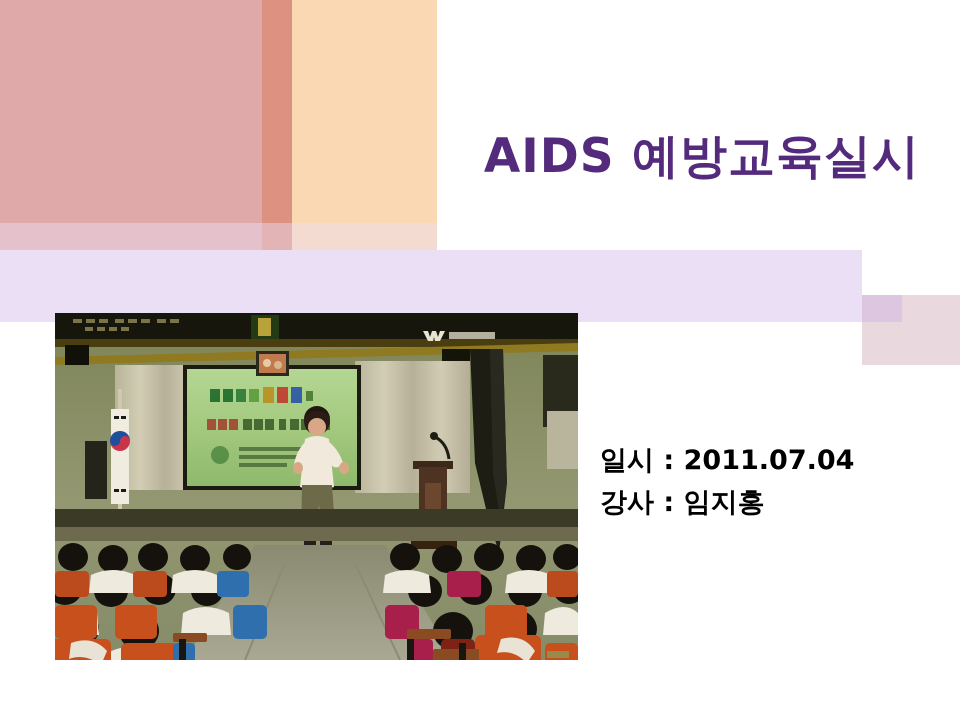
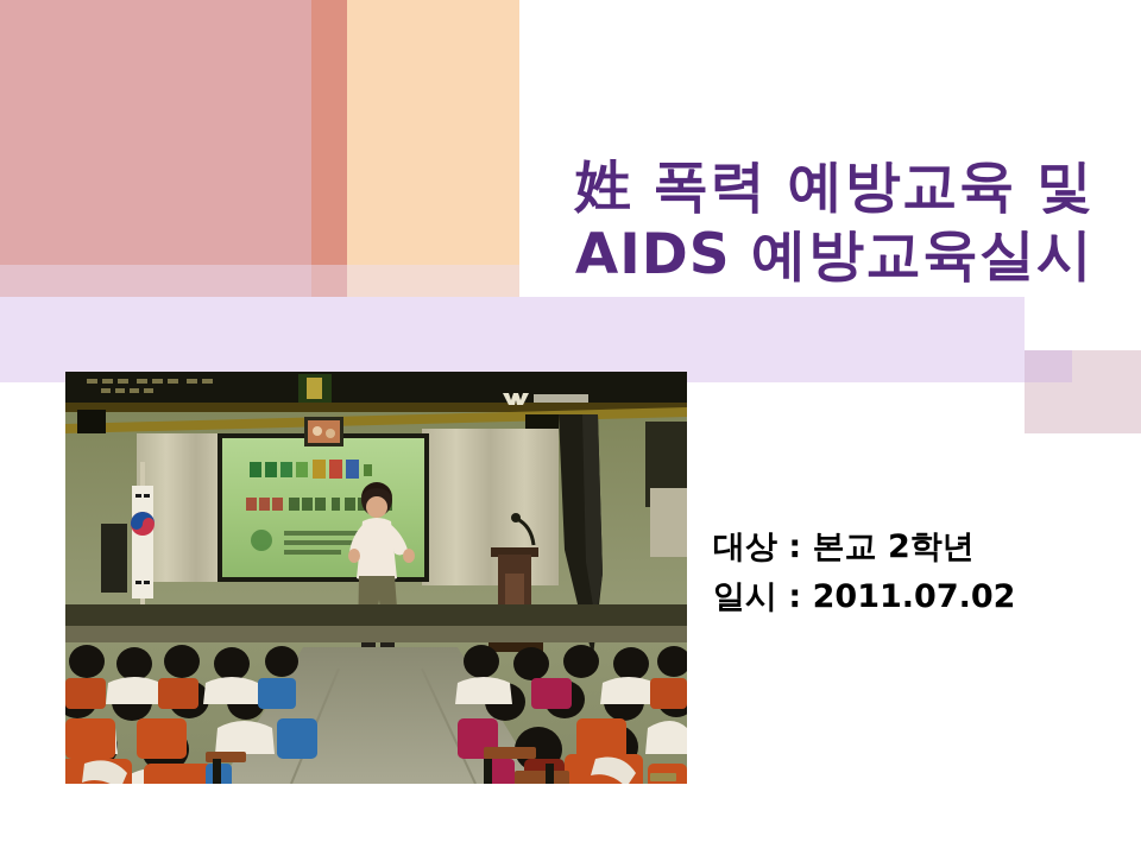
+ 姓 폭력 예방교육 및
  AIDS 예방교육실시
+ 대상 : 본교 2학년
- 일시 : 2011.07.04
+ 일시 : 2011.07.02
- 강사 : 임지홍
